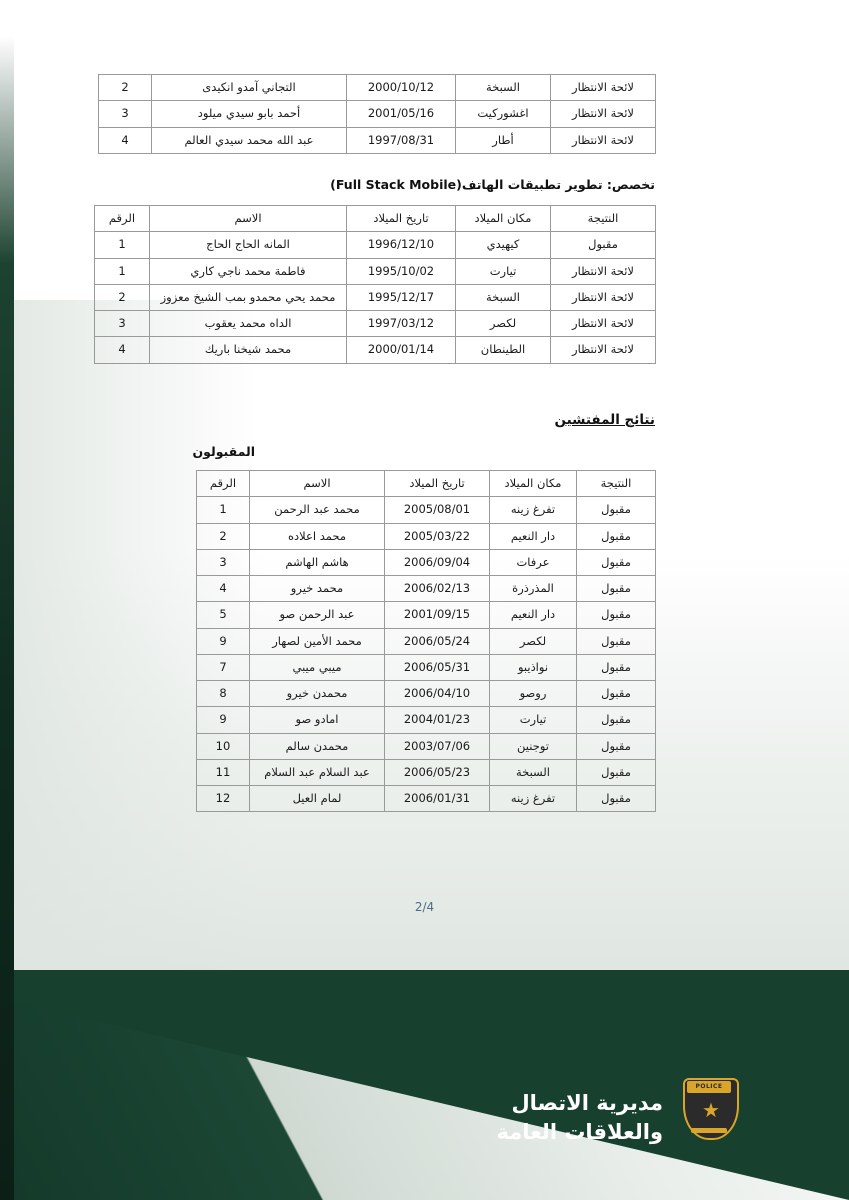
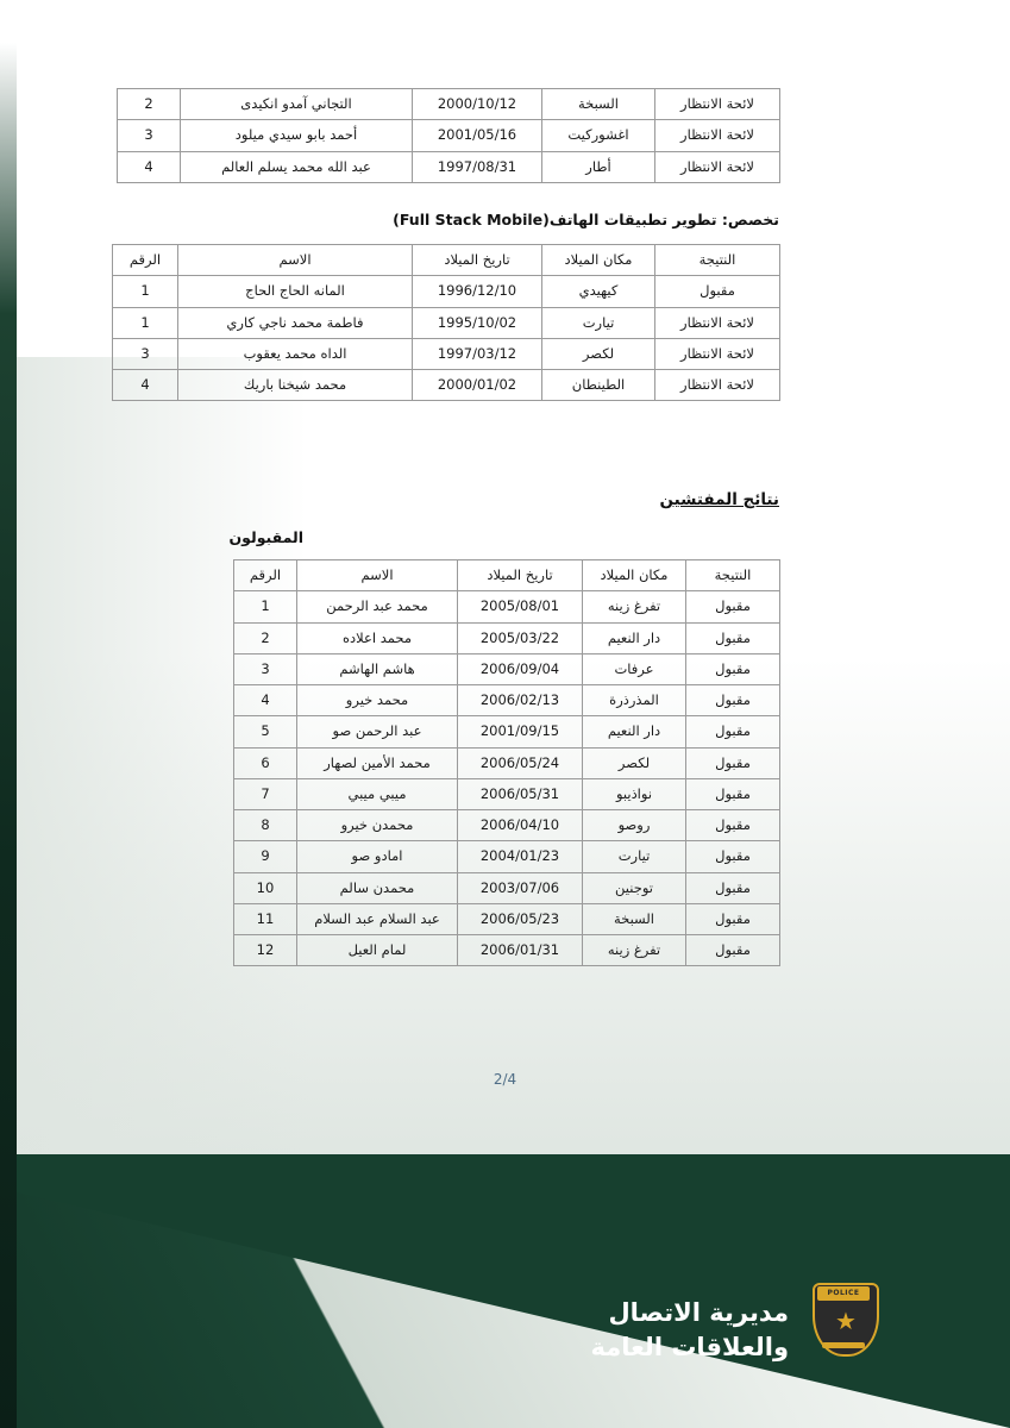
  لائحة الانتظار	السبخة	2000/10/12	التجاني آمدو انكيدى	2
  لائحة الانتظار	اغشوركيت	2001/05/16	أحمد بابو سيدي ميلود	3
- لائحة الانتظار	أطار	1997/08/31	عبد الله محمد سيدي العالم	4
+ لائحة الانتظار	أطار	1997/08/31	عبد الله محمد يسلم العالم	4
  تخصص: تطوير تطبيقات الهاتف(Full Stack Mobile)
  النتيجة	مكان الميلاد	تاريخ الميلاد	الاسم	الرقم
  مقبول	كيهيدي	1996/12/10	المانه الحاج الحاج	1
  لائحة الانتظار	تيارت	1995/10/02	فاطمة محمد ناجي كاري	1
- لائحة الانتظار	السبخة	1995/12/17	محمد يحي محمدو بمب الشيخ معزوز	2
  لائحة الانتظار	لكصر	1997/03/12	الداه محمد يعقوب	3
- لائحة الانتظار	الطينطان	2000/01/14	محمد شيخنا باريك	4
+ لائحة الانتظار	الطينطان	2000/01/02	محمد شيخنا باريك	4
  نتائج المفتشين
  المقبولون
  النتيجة	مكان الميلاد	تاريخ الميلاد	الاسم	الرقم
  مقبول	تفرغ زينه	2005/08/01	محمد عبد الرحمن	1
  مقبول	دار النعيم	2005/03/22	محمد اعلاده	2
  مقبول	عرفات	2006/09/04	هاشم الهاشم	3
  مقبول	المذرذرة	2006/02/13	محمد خيرو	4
  مقبول	دار النعيم	2001/09/15	عبد الرحمن صو	5
- مقبول	لكصر	2006/05/24	محمد الأمين لصهار	9
+ مقبول	لكصر	2006/05/24	محمد الأمين لصهار	6
  مقبول	نواذيبو	2006/05/31	ميبي ميبي	7
  مقبول	روصو	2006/04/10	محمدن خيرو	8
  مقبول	تيارت	2004/01/23	امادو صو	9
  مقبول	توجنين	2003/07/06	محمدن سالم	10
  مقبول	السبخة	2006/05/23	عبد السلام عبد السلام	11
  مقبول	تفرغ زينه	2006/01/31	لمام العيل	12
  2/4
  مديرية الاتصال
  والعلاقات العامة
  ★
